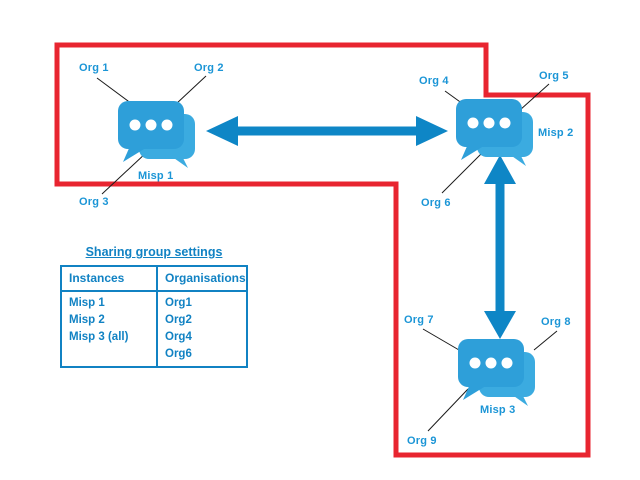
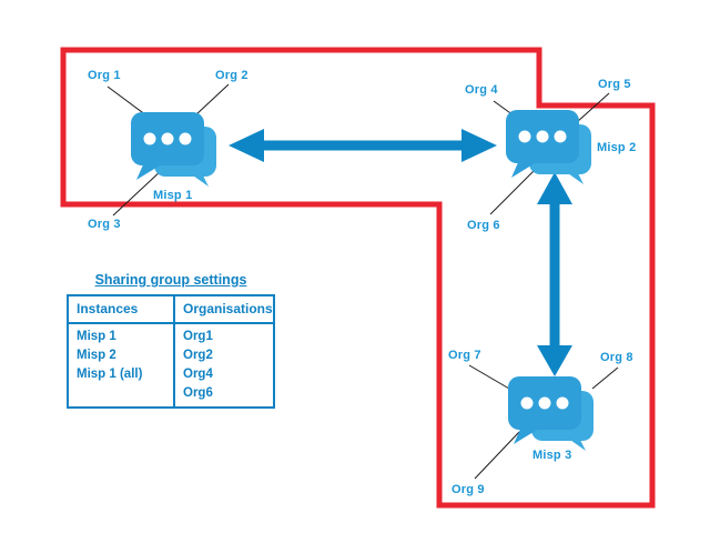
  Org 1
  Org 2
  Org 3
  Misp 1
  Org 4
  Org 5
  Org 6
  Misp 2
  Org 7
  Org 8
  Org 9
  Misp 3
  Sharing group settings
  Instances	Organisations
  Misp 1	Org1
  Misp 2	Org2
- Misp 3 (all)	Org4
+ Misp 1 (all)	Org4
  	Org6
